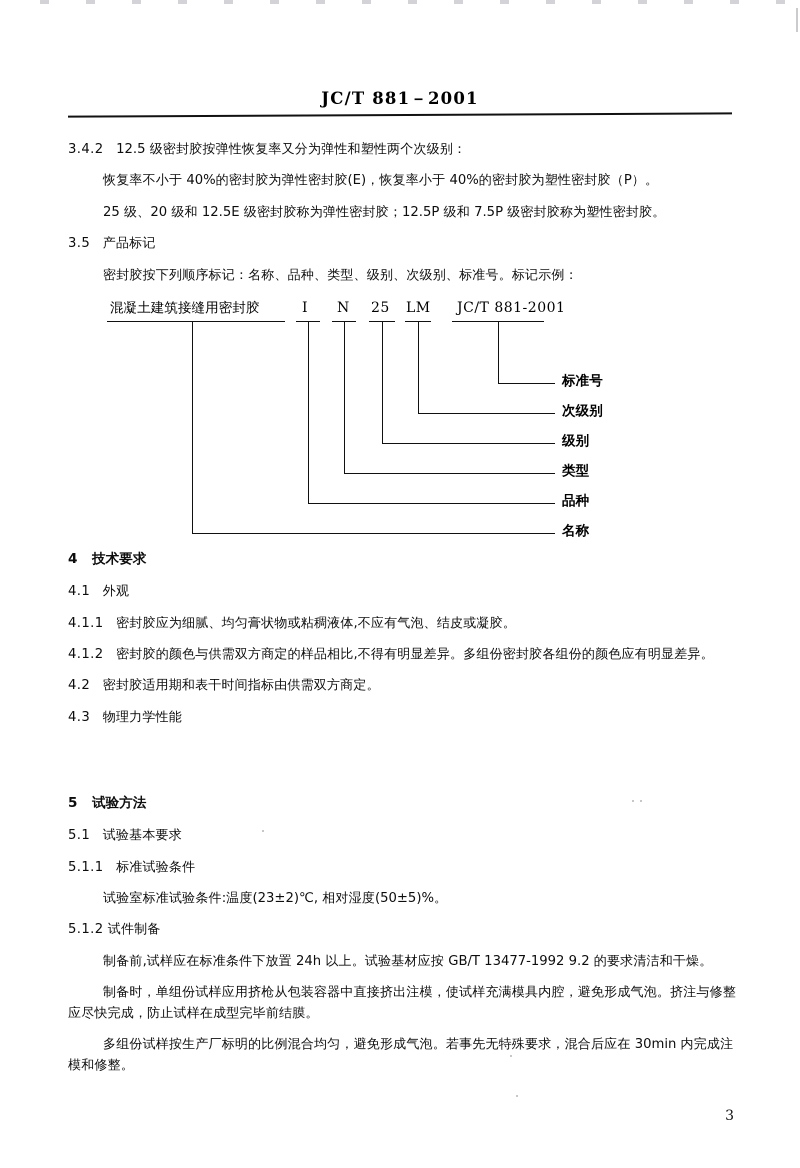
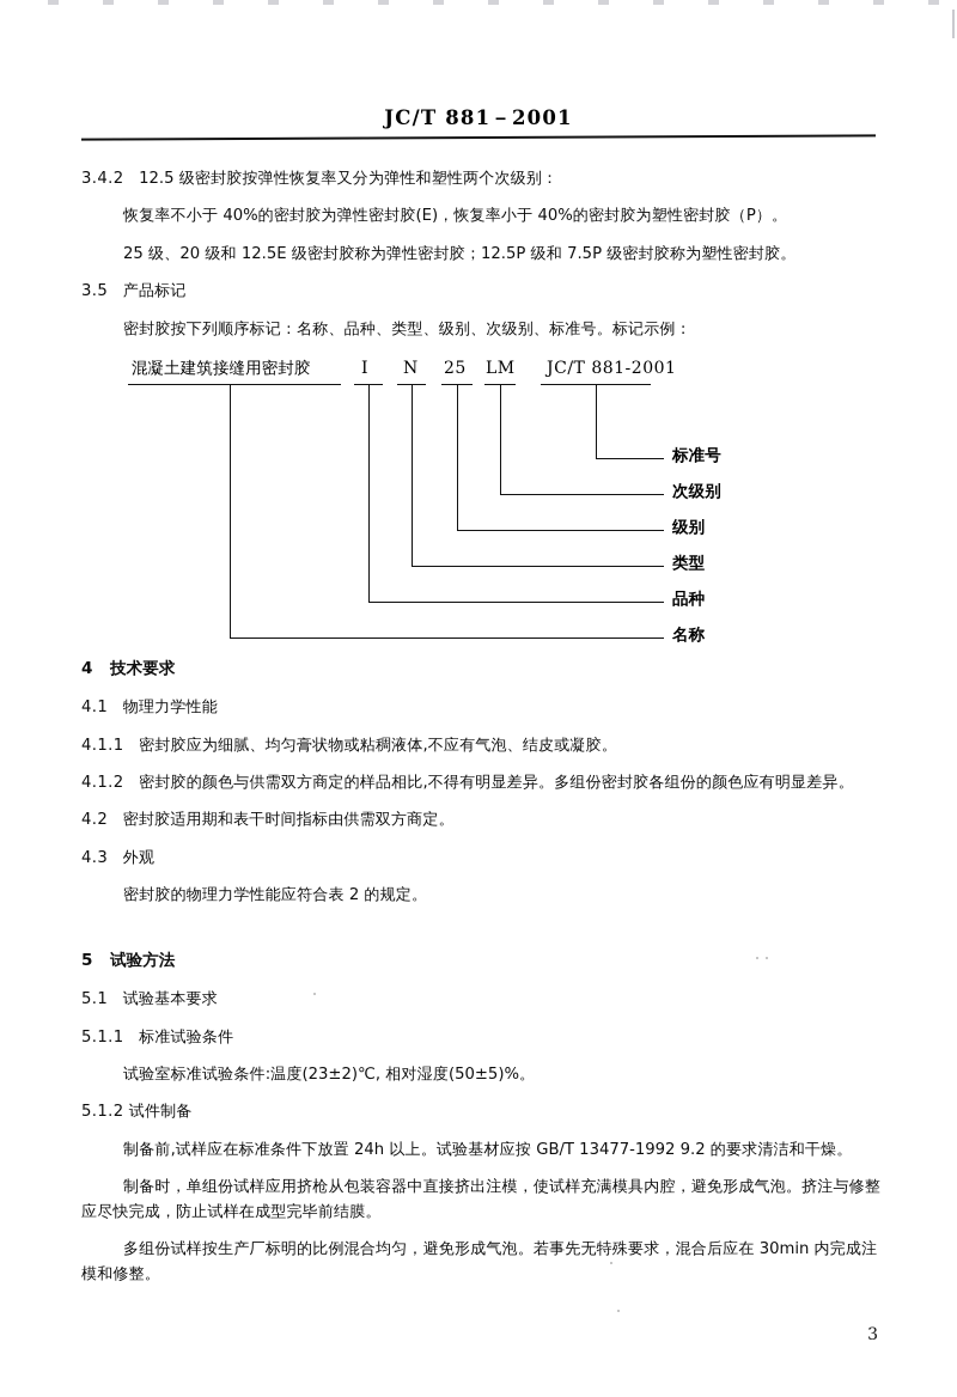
  JC/T 881－2001
  3.4.2 12.5 级密封胶按弹性恢复率又分为弹性和塑性两个次级别：
  恢复率不小于 40%的密封胶为弹性密封胶(E)，恢复率小于 40%的密封胶为塑性密封胶（P）。
  25 级、20 级和 12.5E 级密封胶称为弹性密封胶；12.5P 级和 7.5P 级密封胶称为塑性密封胶。
  3.5 产品标记
  密封胶按下列顺序标记：名称、品种、类型、级别、次级别、标准号。标记示例：
  混凝土建筑接缝用密封胶
  I
  N
  25
  LM
  JC/T 881-2001
  标准号
  次级别
  级别
  类型
  品种
  名称
  4 技术要求
- 4.1 外观
+ 4.1 物理力学性能
  4.1.1 密封胶应为细腻、均匀膏状物或粘稠液体,不应有气泡、结皮或凝胶。
  4.1.2 密封胶的颜色与供需双方商定的样品相比,不得有明显差异。多组份密封胶各组份的颜色应有明显差异。
  4.2 密封胶适用期和表干时间指标由供需双方商定。
- 4.3 物理力学性能
+ 4.3 外观
+ 密封胶的物理力学性能应符合表 2 的规定。
  5 试验方法
  5.1 试验基本要求
  5.1.1 标准试验条件
  试验室标准试验条件:温度(23±2)℃, 相对湿度(50±5)%。
  5.1.2 试件制备
  制备前,试样应在标准条件下放置 24h 以上。试验基材应按 GB/T 13477-1992 9.2 的要求清洁和干燥。
  制备时，单组份试样应用挤枪从包装容器中直接挤出注模，使试样充满模具内腔，避免形成气泡。挤注与修整应尽快完成，防止试样在成型完毕前结膜。
  多组份试样按生产厂标明的比例混合均匀，避免形成气泡。若事先无特殊要求，混合后应在 30min 内完成注模和修整。
  3
